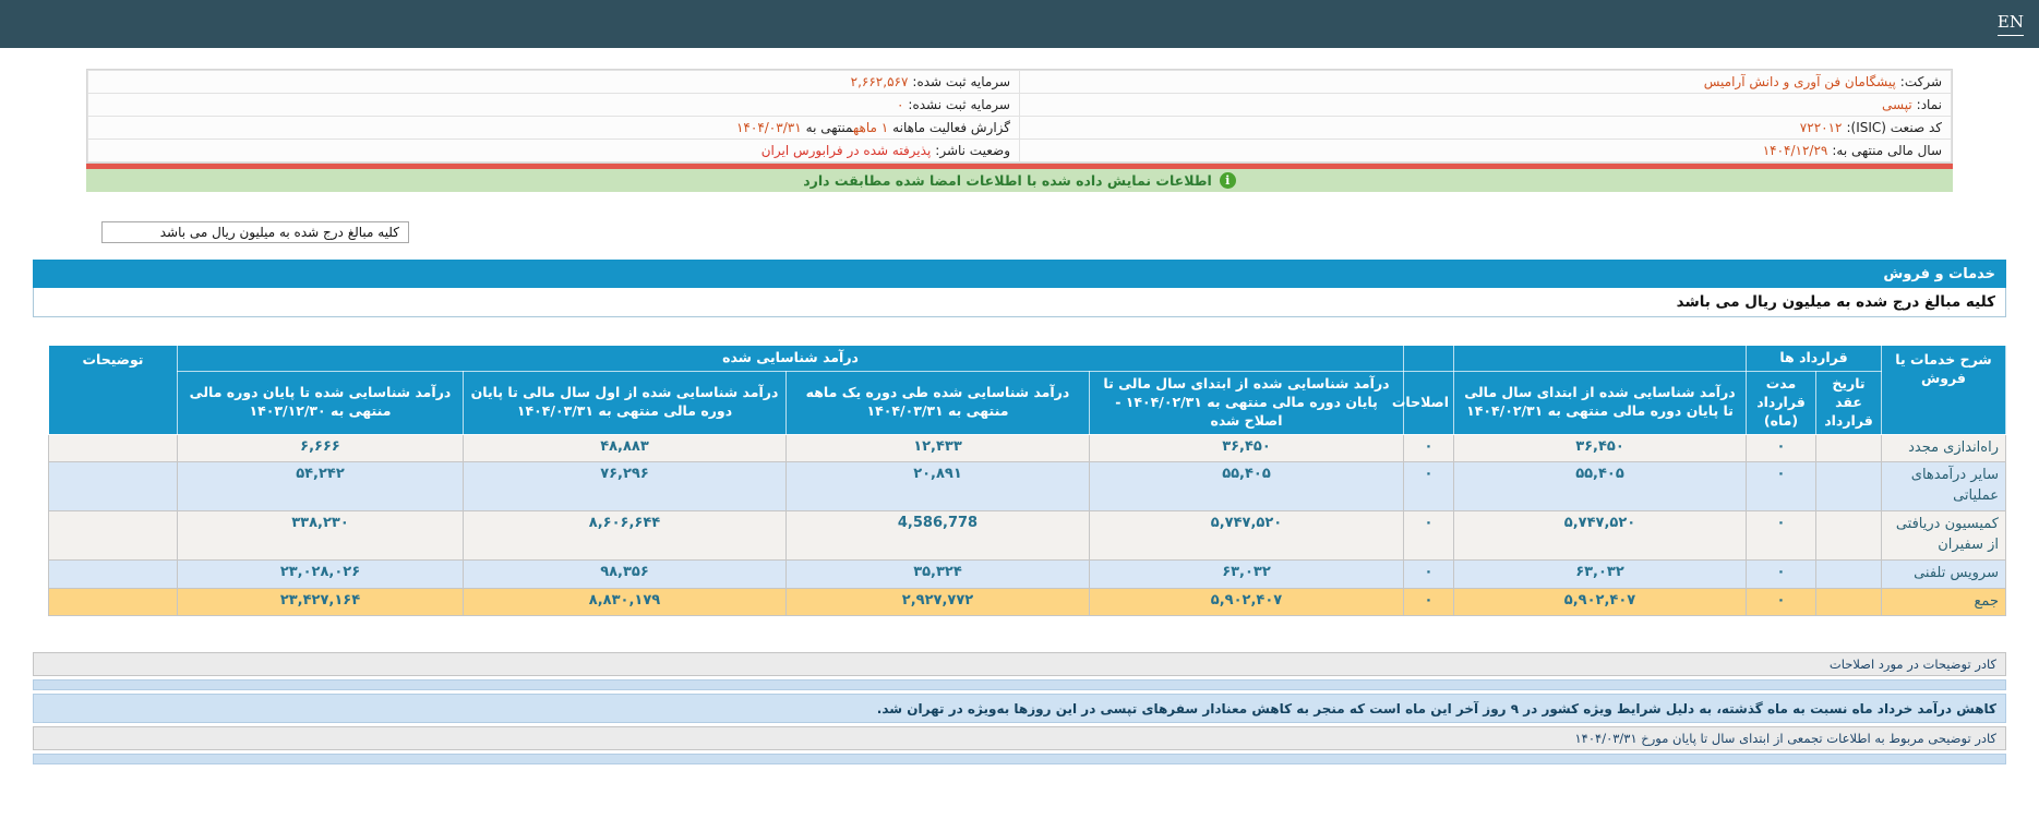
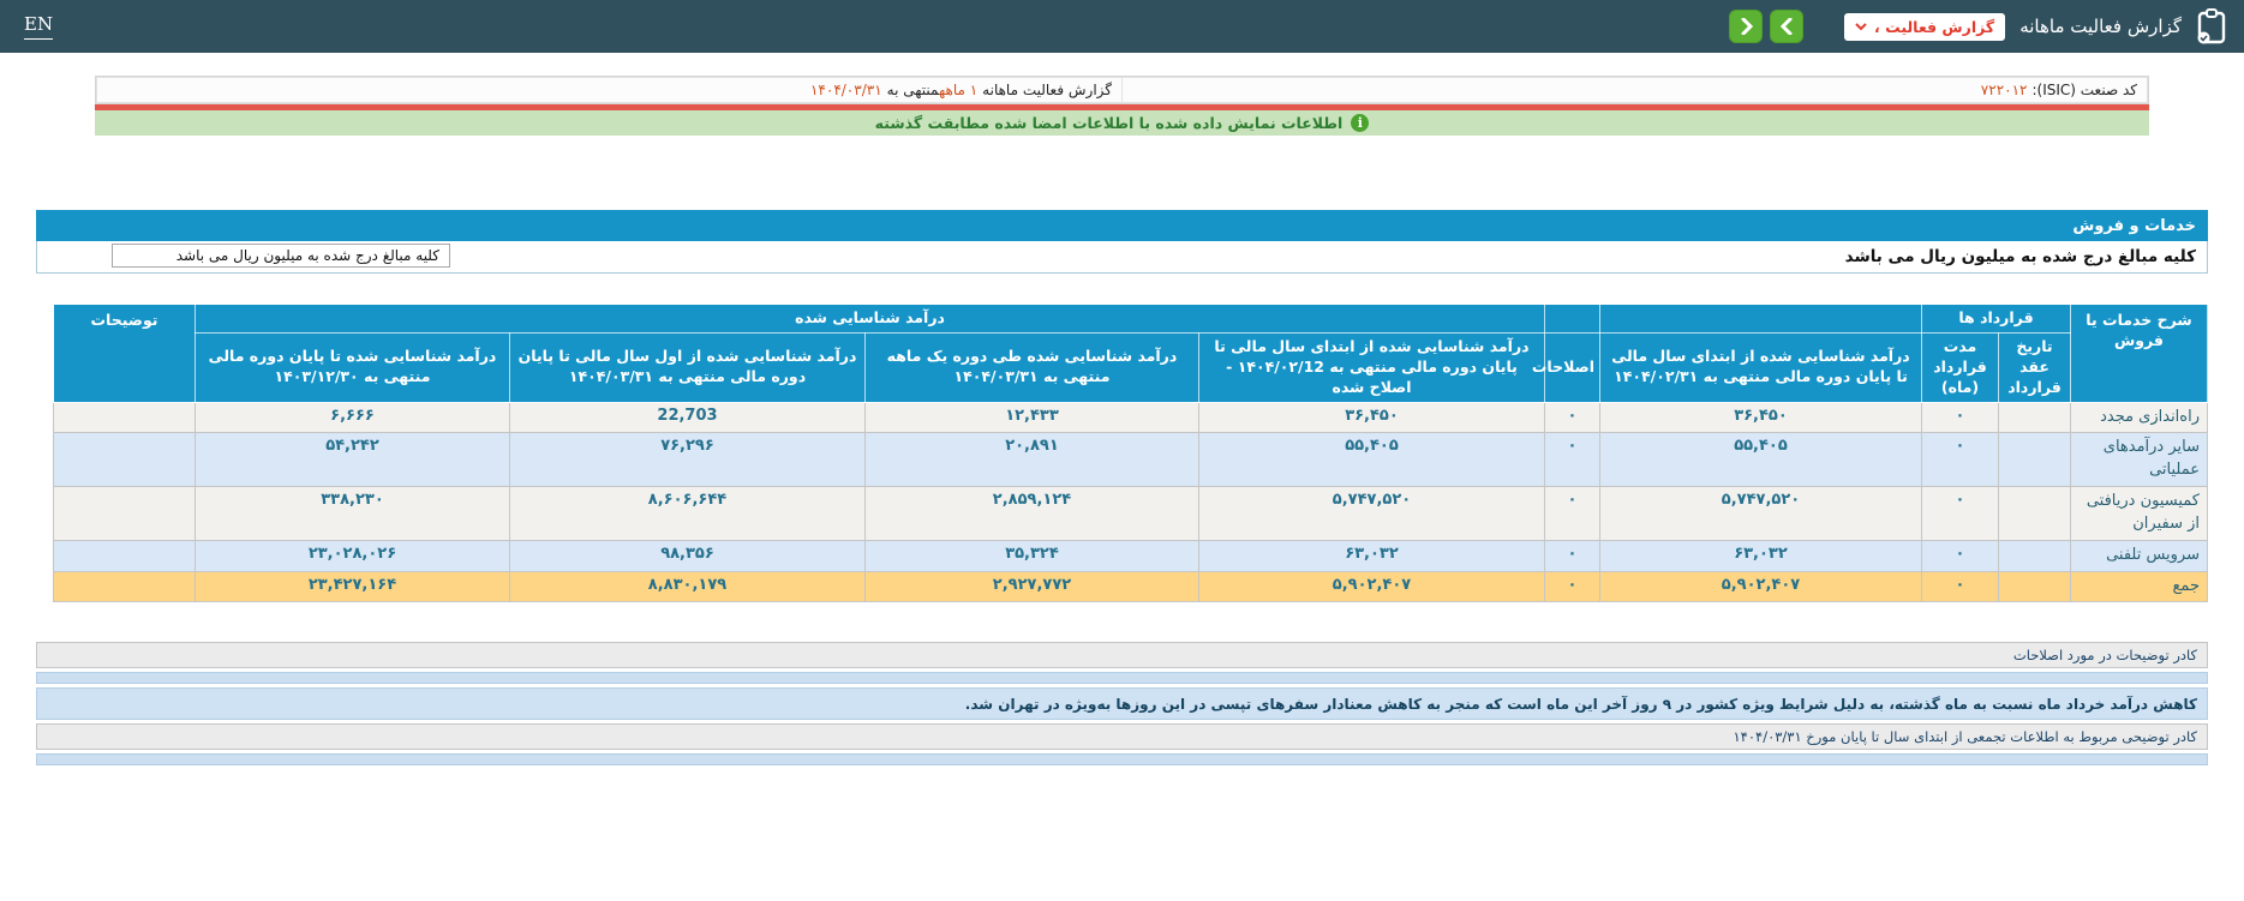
+ گزارش فعالیت ماهانه
+ گزارش فعالیت ،
  EN
- شرکت:پیشگامان فن آوری و دانش آرامیس	سرمایه ثبت شده:۲,۶۶۲,۵۶۷
- نماد:تپسی	سرمایه ثبت نشده:۰
  کد صنعت (ISIC):۷۲۲۰۱۲	گزارش فعالیت ماهانه۱ ماههمنتهی به۱۴۰۴/۰۳/۳۱
- سال مالی منتهی به:۱۴۰۴/۱۲/۲۹	وضعیت ناشر:پذیرفته شده در فرابورس ایران
  i
- اطلاعات نمایش داده شده با اطلاعات امضا شده مطابقت دارد
+ اطلاعات نمایش داده شده با اطلاعات امضا شده مطابقت گذشته
  کلیه مبالغ درج شده به میلیون ریال می باشد
  خدمات و فروش
  کلیه مبالغ درج شده به میلیون ریال می باشد
  شرح خدمات یا فروش	قرارداد ها			درآمد شناسایی شده	توضیحات
- تاریخ عقد قرارداد	مدت قرارداد (ماه)	درآمد شناسایی شده از ابتدای سال مالی تا پایان دوره مالی منتهی به ۱۴۰۴/۰۲/۳۱	اصلاحات	درآمد شناسایی شده از ابتدای سال مالی تا پایان دوره مالی منتهی به ۱۴۰۴/۰۲/۳۱ - اصلاح شده	درآمد شناسایی شده طی دوره یک ماهه منتهی به ۱۴۰۴/۰۳/۳۱	درآمد شناسایی شده از اول سال مالی تا پایان دوره مالی منتهی به ۱۴۰۴/۰۳/۳۱	درآمد شناسایی شده تا پایان دوره مالی منتهی به ۱۴۰۳/۱۲/۳۰
+ تاریخ عقد قرارداد	مدت قرارداد (ماه)	درآمد شناسایی شده از ابتدای سال مالی تا پایان دوره مالی منتهی به ۱۴۰۴/۰۲/۳۱	اصلاحات	درآمد شناسایی شده از ابتدای سال مالی تا پایان دوره مالی منتهی به ۱۴۰۴/۰۲/12 - اصلاح شده	درآمد شناسایی شده طی دوره یک ماهه منتهی به ۱۴۰۴/۰۳/۳۱	درآمد شناسایی شده از اول سال مالی تا پایان دوره مالی منتهی به ۱۴۰۴/۰۳/۳۱	درآمد شناسایی شده تا پایان دوره مالی منتهی به ۱۴۰۳/۱۲/۳۰
- راهاندازی مجدد		۰	۳۶,۴۵۰	۰	۳۶,۴۵۰	۱۲,۴۳۳	۴۸,۸۸۳	۶,۶۶۶
+ راهاندازی مجدد		۰	۳۶,۴۵۰	۰	۳۶,۴۵۰	۱۲,۴۳۳	22,703	۶,۶۶۶
  سایر درآمدهای عملیاتی		۰	۵۵,۴۰۵	۰	۵۵,۴۰۵	۲۰,۸۹۱	۷۶,۲۹۶	۵۴,۲۴۲
- کمیسیون دریافتی از سفیران		۰	۵,۷۴۷,۵۲۰	۰	۵,۷۴۷,۵۲۰	4,586,778	۸,۶۰۶,۶۴۴	۳۳۸,۲۳۰
+ کمیسیون دریافتی از سفیران		۰	۵,۷۴۷,۵۲۰	۰	۵,۷۴۷,۵۲۰	۲,۸۵۹,۱۲۴	۸,۶۰۶,۶۴۴	۳۳۸,۲۳۰
  سرویس تلفنی		۰	۶۳,۰۳۲	۰	۶۳,۰۳۲	۳۵,۳۲۴	۹۸,۳۵۶	۲۳,۰۲۸,۰۲۶
  جمع		۰	۵,۹۰۲,۴۰۷	۰	۵,۹۰۲,۴۰۷	۲,۹۲۷,۷۷۲	۸,۸۳۰,۱۷۹	۲۳,۴۲۷,۱۶۴
  کادر توضیحات در مورد اصلاحات
  کاهش درآمد خرداد ماه نسبت به ماه گذشته، به دلیل شرایط ویژه کشور در ۹ روز آخر این ماه است که منجر به کاهش معنادار سفرهای تپسی در این روزها به‌ویژه در تهران شد.
  کادر توضیحی مربوط به اطلاعات تجمعی از ابتدای سال تا پایان مورخ ۱۴۰۴/۰۳/۳۱
